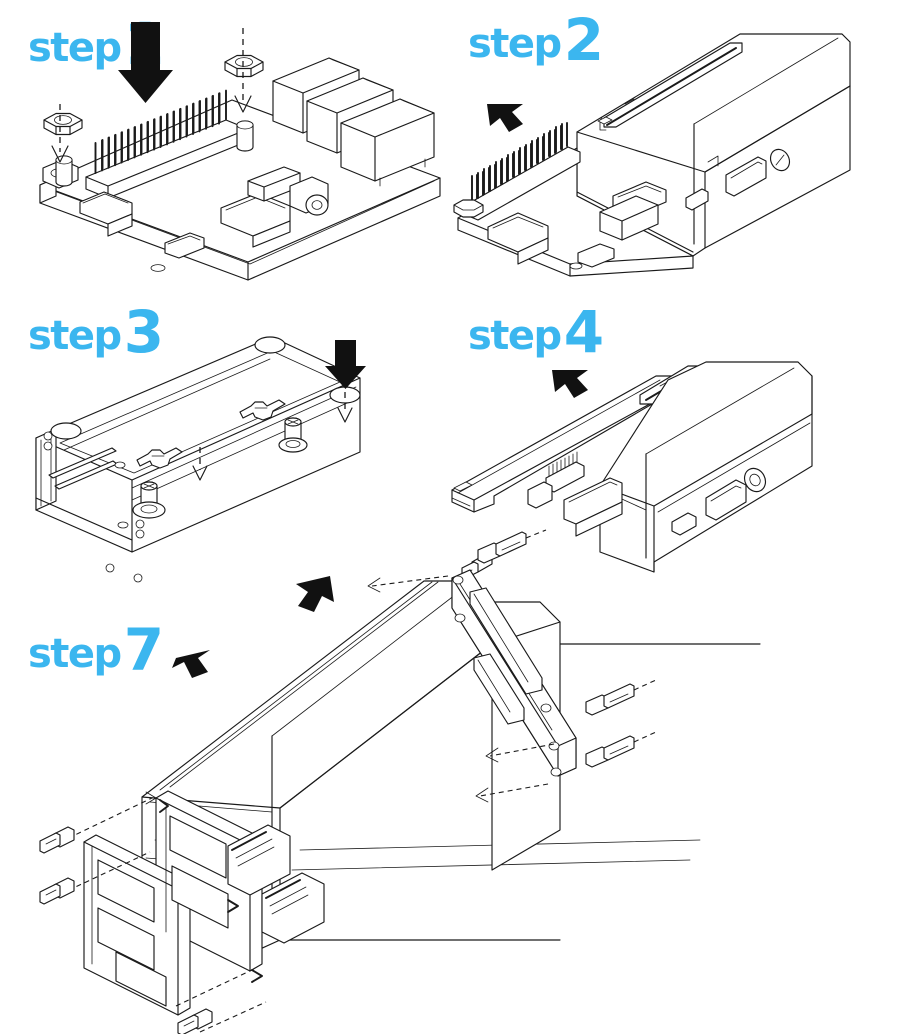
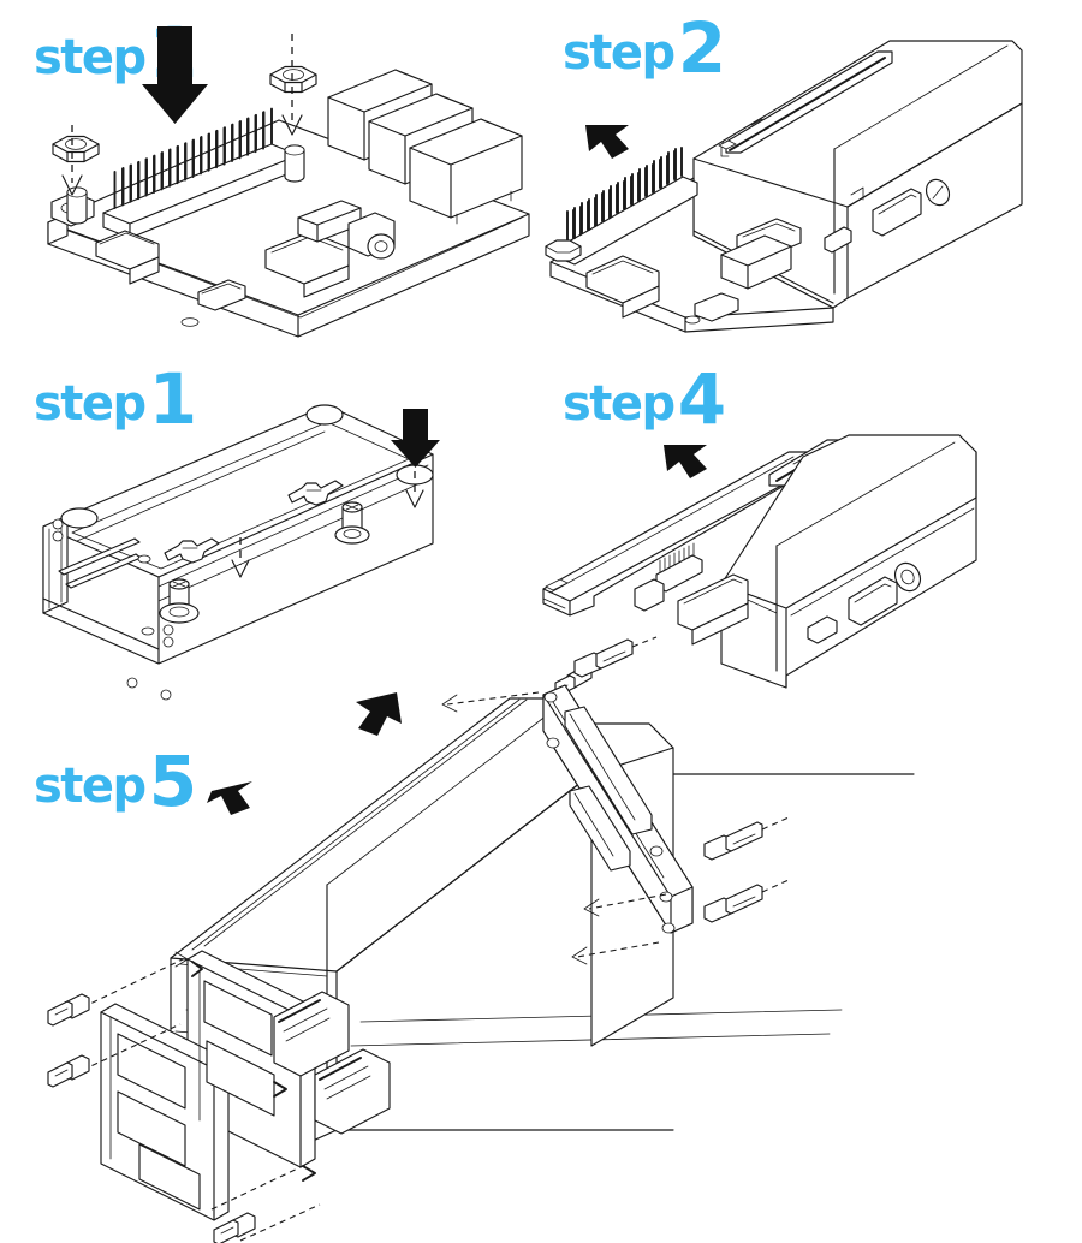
  step
  step
  2
  step
- 3
+ 1
  step
  4
  step
- 7
+ 5
